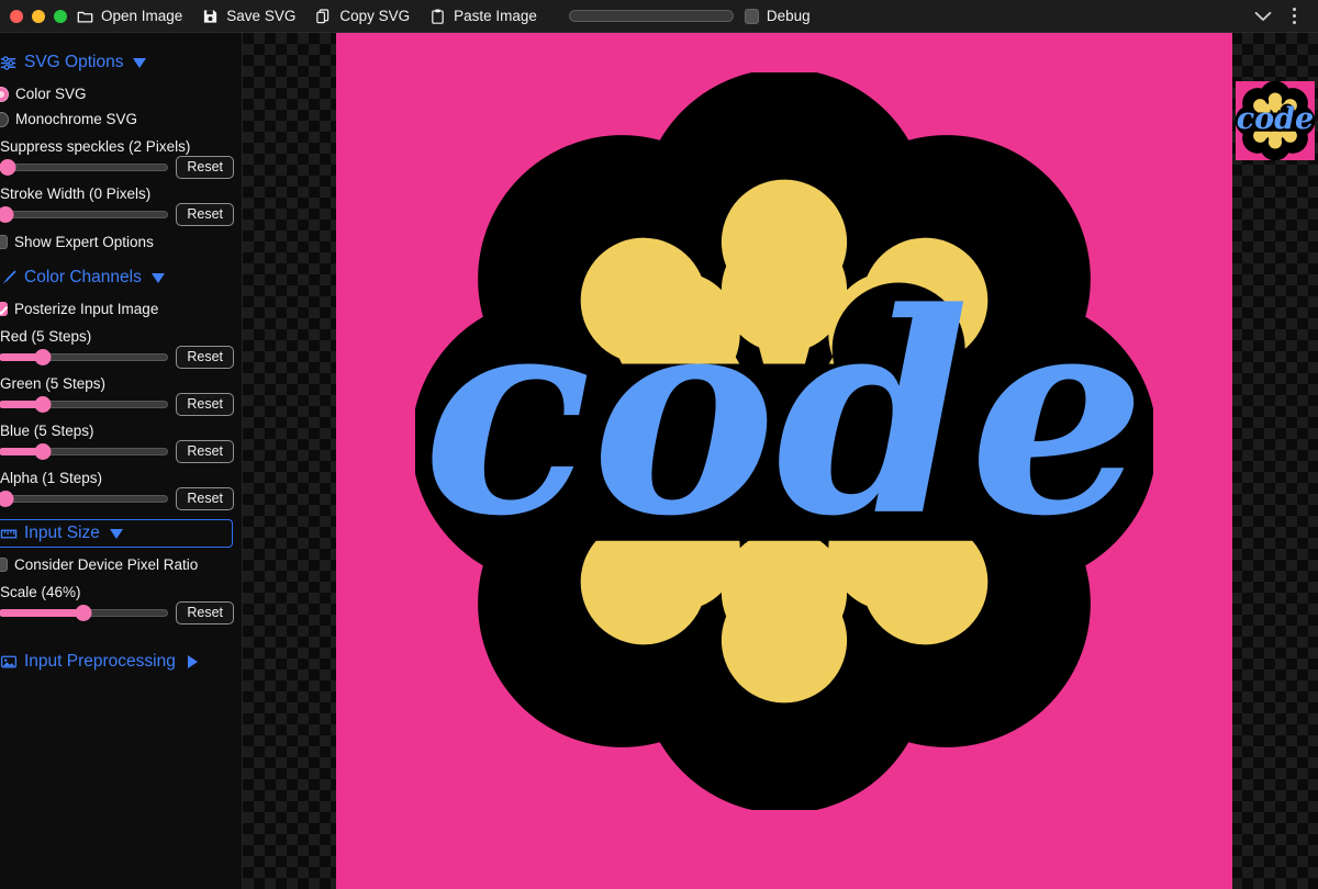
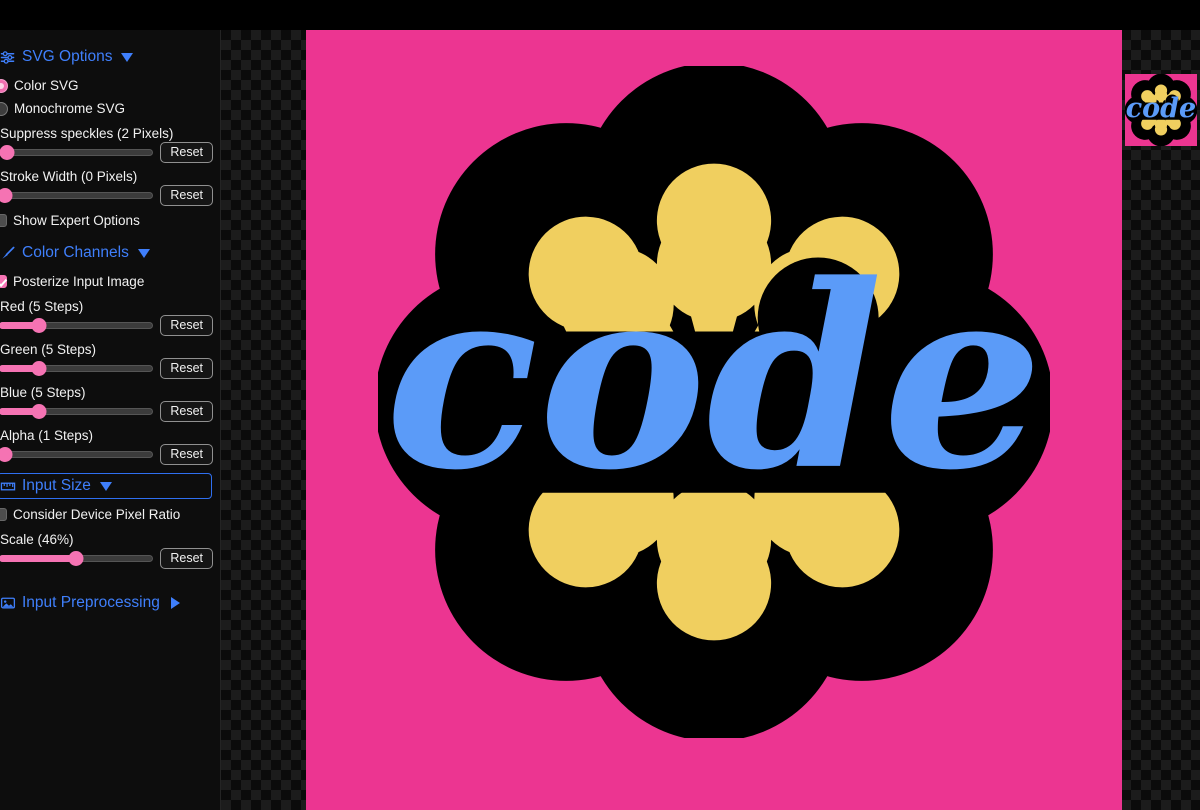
- Open Image
- Save SVG
- Copy SVG
- Paste Image
- Debug
  SVG Options
  Color SVG
  Monochrome SVG
  Suppress speckles (2 Pixels)
  Reset
  Stroke Width (0 Pixels)
  Reset
  Show Expert Options
  Color Channels
  Posterize Input Image
  Red (5 Steps)
  Reset
  Green (5 Steps)
  Reset
  Blue (5 Steps)
  Reset
  Alpha (1 Steps)
  Reset
  Input Size
  Consider Device Pixel Ratio
  Scale (46%)
  Reset
  Input Preprocessing
  code
  code
